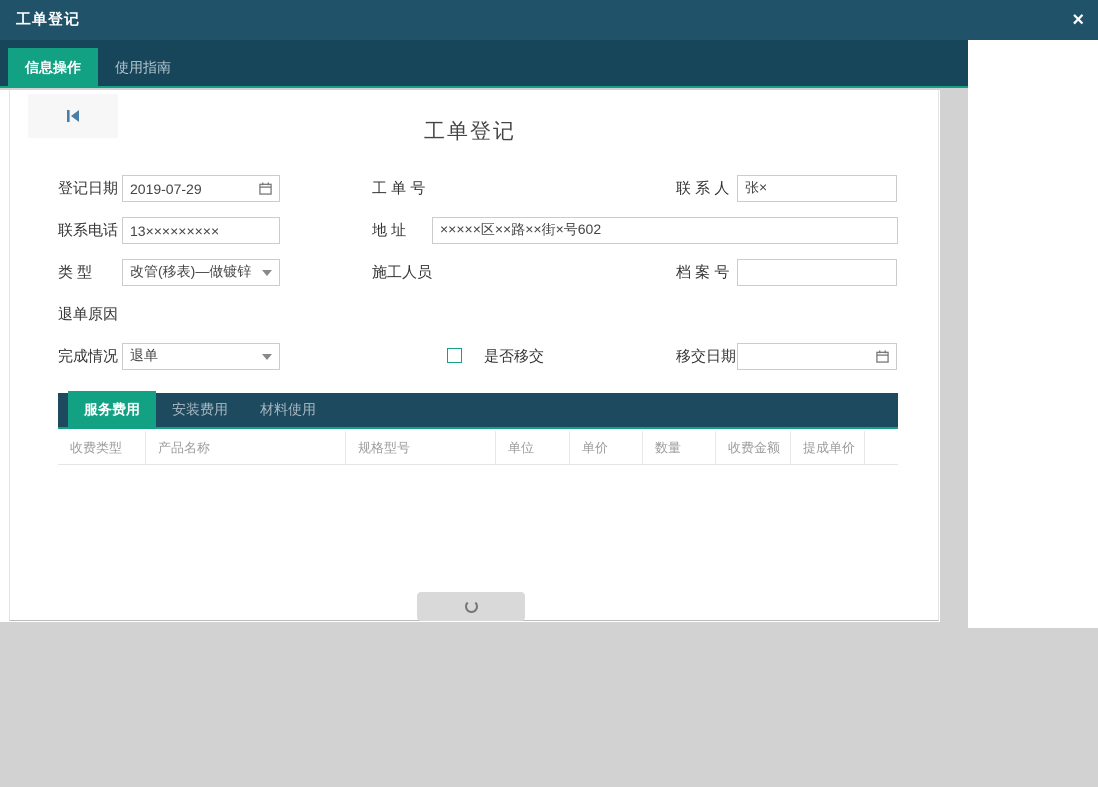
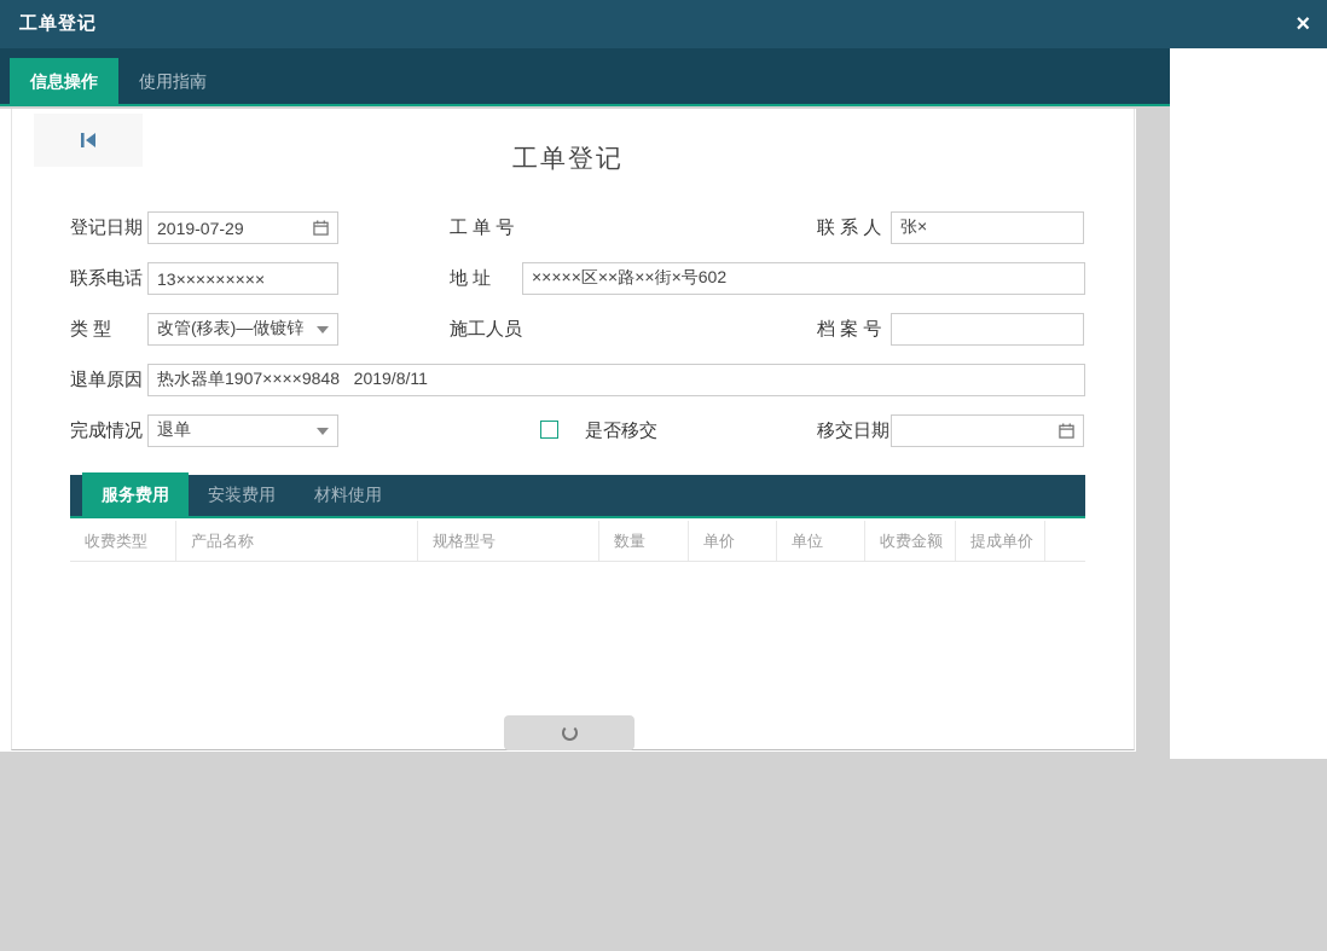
  工单登记
  ×
  信息操作
  使用指南
  工单登记
  登记日期
  2019-07-29
  工 单 号
  联 系 人
  张×
  联系电话
  13×××××××××
  地 址
  ×××××区××路××街×号602
  类 型
  改管(移表)—做镀锌
  施工人员
  档 案 号
  退单原因
+ 热水器单1907××××9848 2019/8/11
  完成情况
  退单
  是否移交
  移交日期
  服务费用
  安装费用
  材料使用
  收费类型
  产品名称
  规格型号
- 单位
+ 数量
  单价
- 数量
+ 单位
  收费金额
  提成单价
